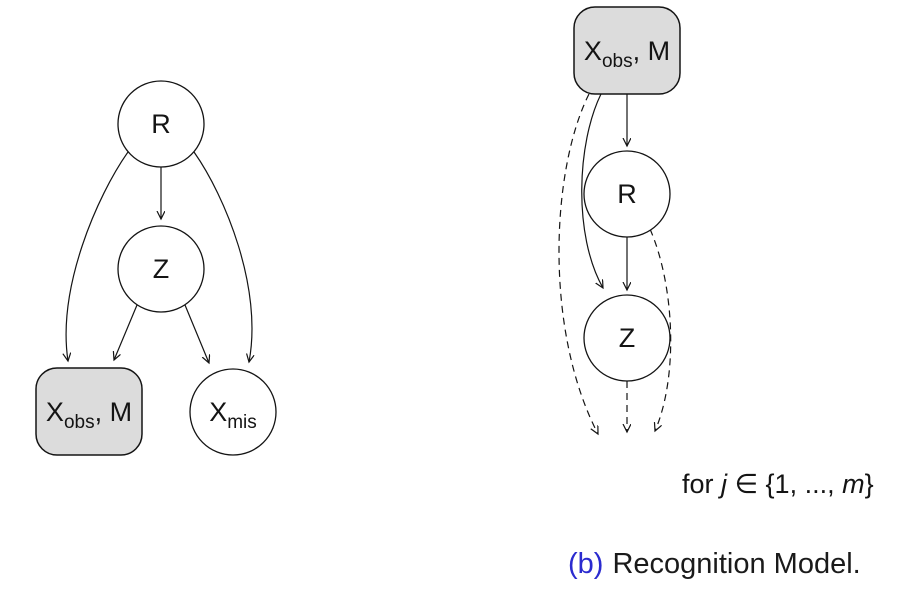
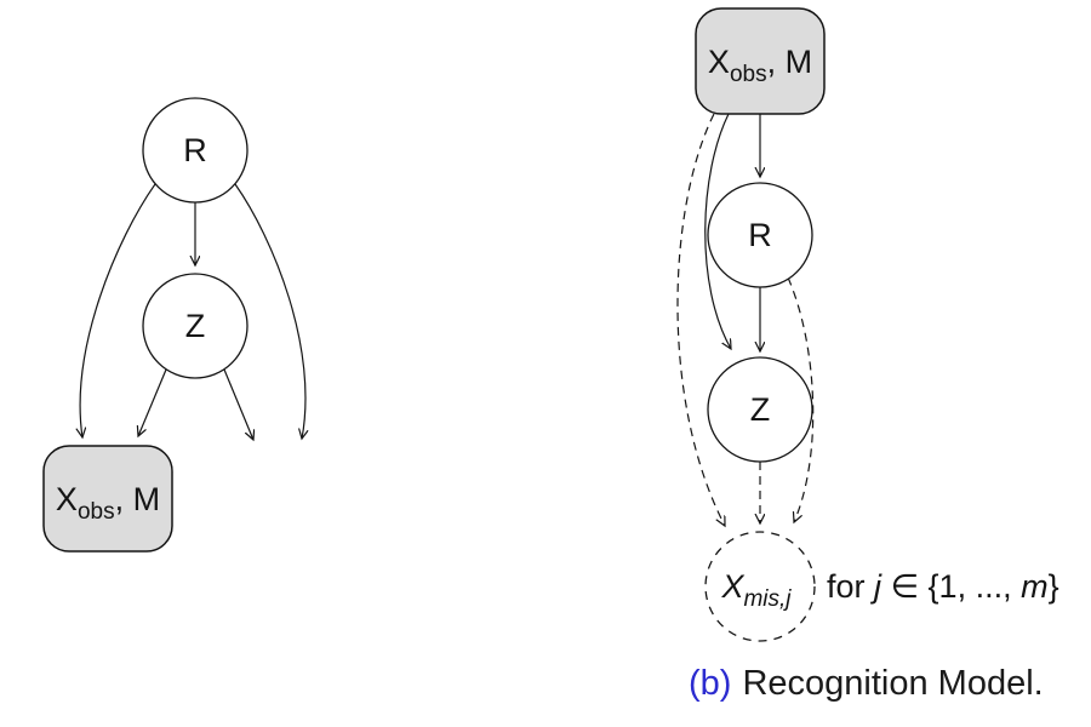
  R
  Z
  Xobs , M
- Xmis
  Xobs , M
  R
  Z
+ Xmis,j
  for j ∈ {1, ..., m}
  (b) Recognition Model.
